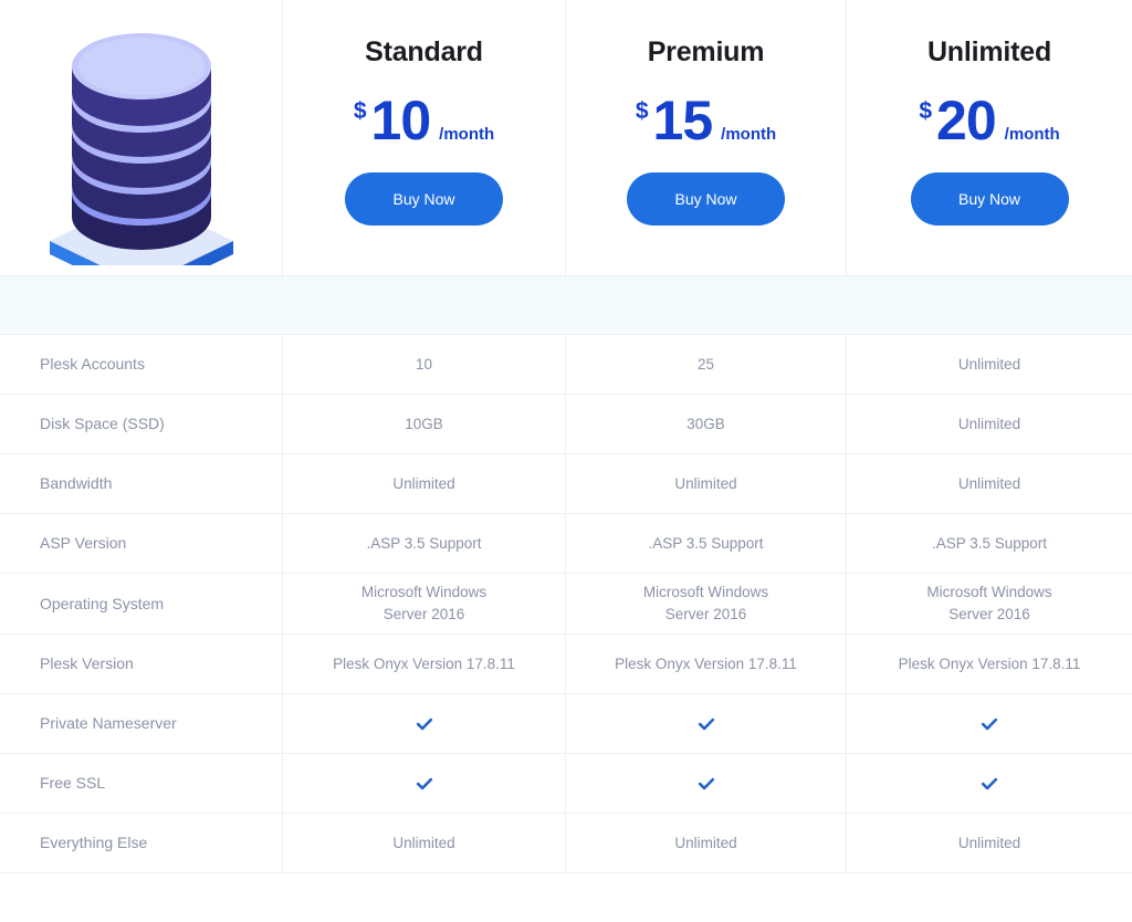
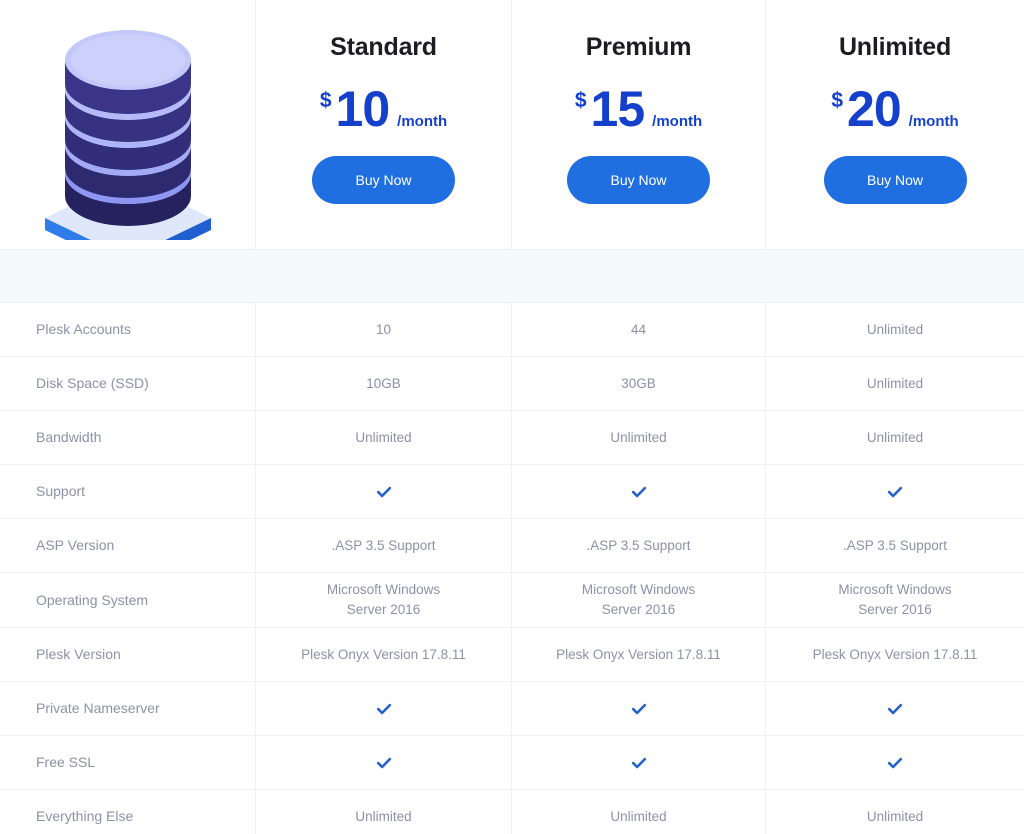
  Standard
  $
  10
  /month
  Buy Now
  Premium
  $
  15
  /month
  Buy Now
  Unlimited
  $
  20
  /month
  Buy Now
  Plesk Accounts
  10
- 25
+ 44
  Unlimited
  Disk Space (SSD)
  10GB
  30GB
  Unlimited
  Bandwidth
  Unlimited
  Unlimited
  Unlimited
+ Support
  ASP Version
  .ASP 3.5 Support
  .ASP 3.5 Support
  .ASP 3.5 Support
  Operating System
  Microsoft Windows
  Server 2016
  Microsoft Windows
  Server 2016
  Microsoft Windows
  Server 2016
  Plesk Version
  Plesk Onyx Version 17.8.11
  Plesk Onyx Version 17.8.11
  Plesk Onyx Version 17.8.11
  Private Nameserver
  Free SSL
  Everything Else
  Unlimited
  Unlimited
  Unlimited
